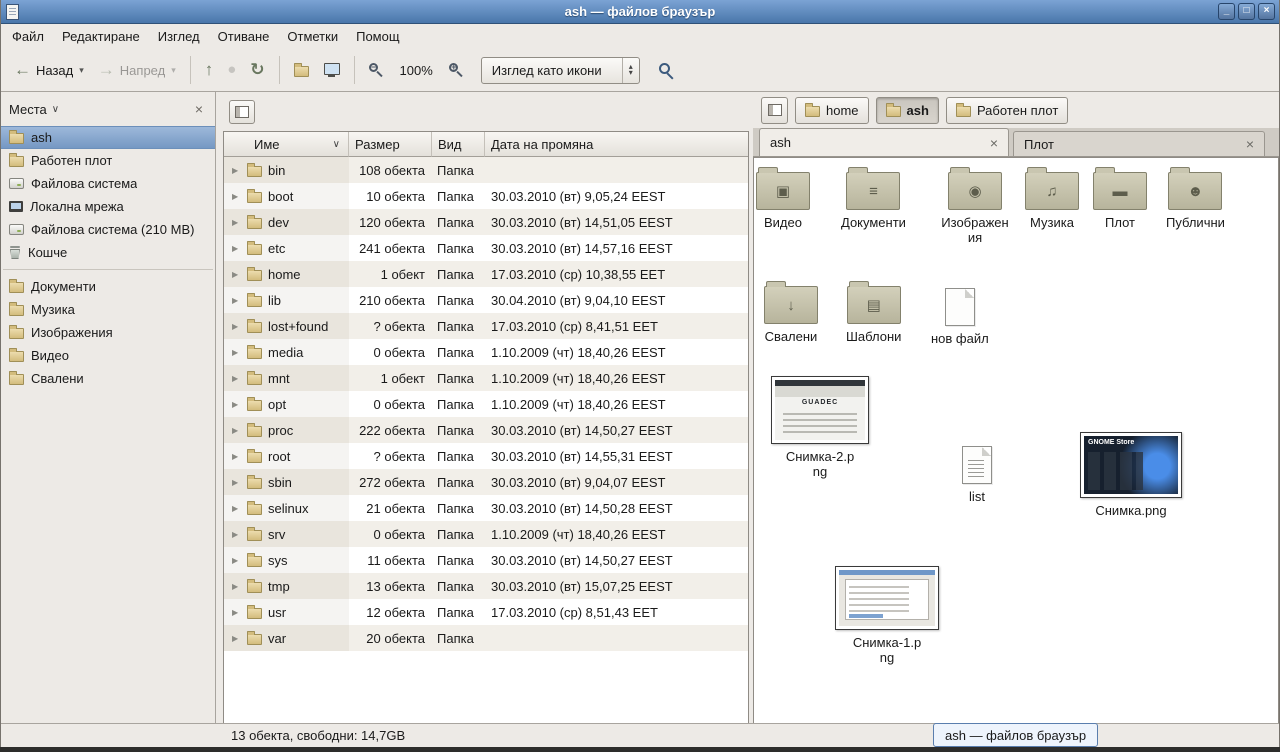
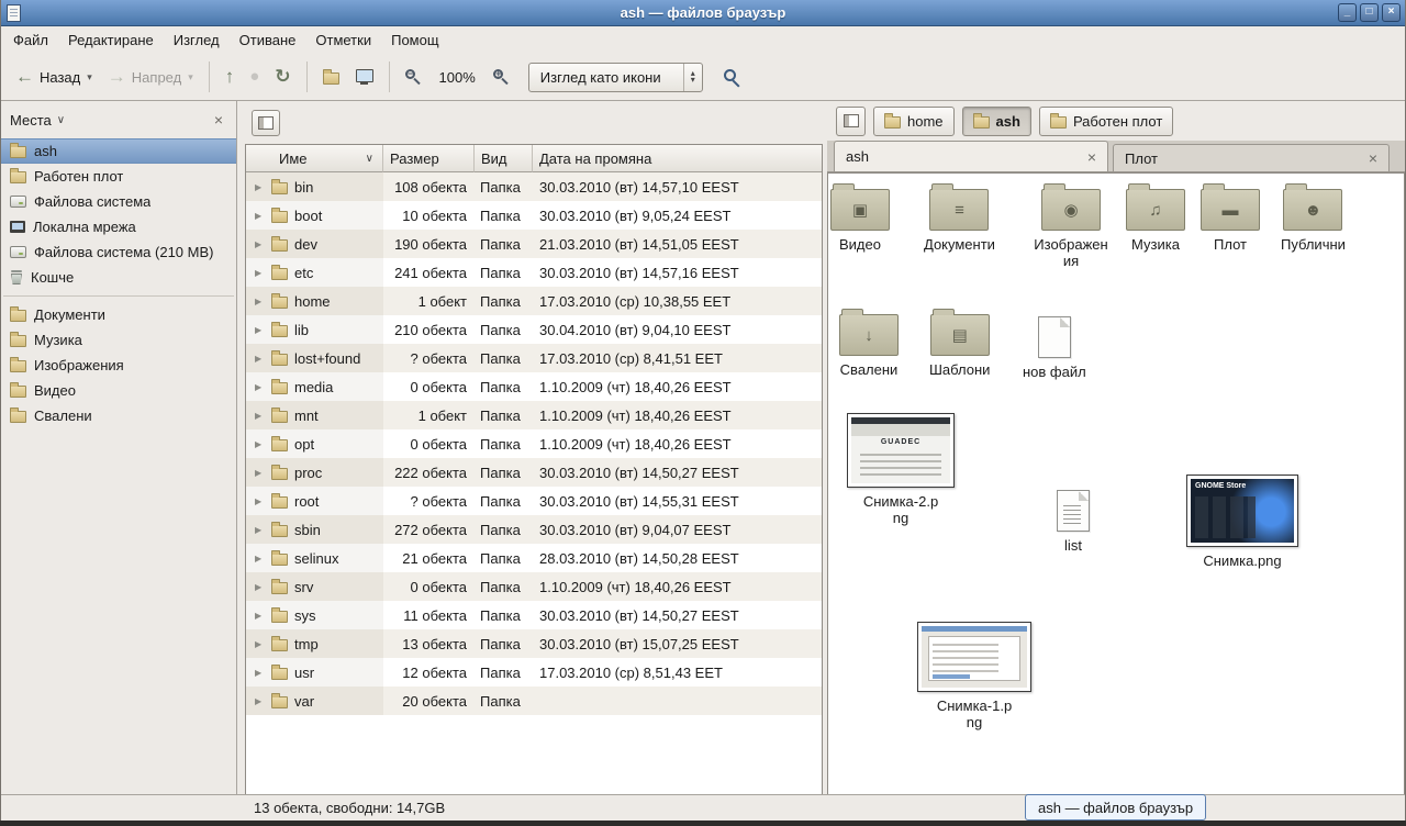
  ash — файлов браузър
  _
  □
  ×
  Файл
  Редактиране
  Изглед
  Отиване
  Отметки
  Помощ
  ←
  Назад
  ▾
  →
  Напред
  ▾
  ↑
  ●
  ↻
  −
  100%
  +
  Изглед като икони
  ▴
  ▾
  Места
  ∨
  ×
  ash
  Работен плот
  Файлова система
  Локална мрежа
  Файлова система (210 MB)
  Кошче
  Документи
  Музика
  Изображения
  Видео
  Свалени
  Име
  ∨
  Размер
  Вид
  Дата на промяна
  ▶
  bin
  108 обекта
  Папка
+ 30.03.2010 (вт) 14,57,10 EEST
  ▶
  boot
  10 обекта
  Папка
  30.03.2010 (вт) 9,05,24 EEST
  ▶
  dev
- 120 обекта
+ 190 обекта
  Папка
- 30.03.2010 (вт) 14,51,05 EEST
+ 21.03.2010 (вт) 14,51,05 EEST
  ▶
  etc
  241 обекта
  Папка
  30.03.2010 (вт) 14,57,16 EEST
  ▶
  home
  1 обект
  Папка
  17.03.2010 (ср) 10,38,55 EET
  ▶
  lib
  210 обекта
  Папка
  30.04.2010 (вт) 9,04,10 EEST
  ▶
  lost+found
  ? обекта
  Папка
  17.03.2010 (ср) 8,41,51 EET
  ▶
  media
  0 обекта
  Папка
  1.10.2009 (чт) 18,40,26 EEST
  ▶
  mnt
  1 обект
  Папка
  1.10.2009 (чт) 18,40,26 EEST
  ▶
  opt
  0 обекта
  Папка
  1.10.2009 (чт) 18,40,26 EEST
  ▶
  proc
  222 обекта
  Папка
  30.03.2010 (вт) 14,50,27 EEST
  ▶
  root
  ? обекта
  Папка
  30.03.2010 (вт) 14,55,31 EEST
  ▶
  sbin
  272 обекта
  Папка
  30.03.2010 (вт) 9,04,07 EEST
  ▶
  selinux
  21 обекта
  Папка
- 30.03.2010 (вт) 14,50,28 EEST
+ 28.03.2010 (вт) 14,50,28 EEST
  ▶
  srv
  0 обекта
  Папка
  1.10.2009 (чт) 18,40,26 EEST
  ▶
  sys
  11 обекта
  Папка
  30.03.2010 (вт) 14,50,27 EEST
  ▶
  tmp
  13 обекта
  Папка
  30.03.2010 (вт) 15,07,25 EEST
  ▶
  usr
  12 обекта
  Папка
  17.03.2010 (ср) 8,51,43 EET
  ▶
  var
  20 обекта
  Папка
  home
  ash
  Работен плот
  ash
  ×
  Плот
  ×
  ▣
  Видео
  ≡
  Документи
  ◉
  Изображения
  ♫
  Музика
  ▬
  Плот
  ☻
  Публични
  ↓
  Свалени
  ▤
  Шаблони
  нов файл
  Снимка-2.png
  list
  Снимка.png
  Снимка-1.png
  13 обекта, свободни: 14,7GB
  ash — файлов браузър
